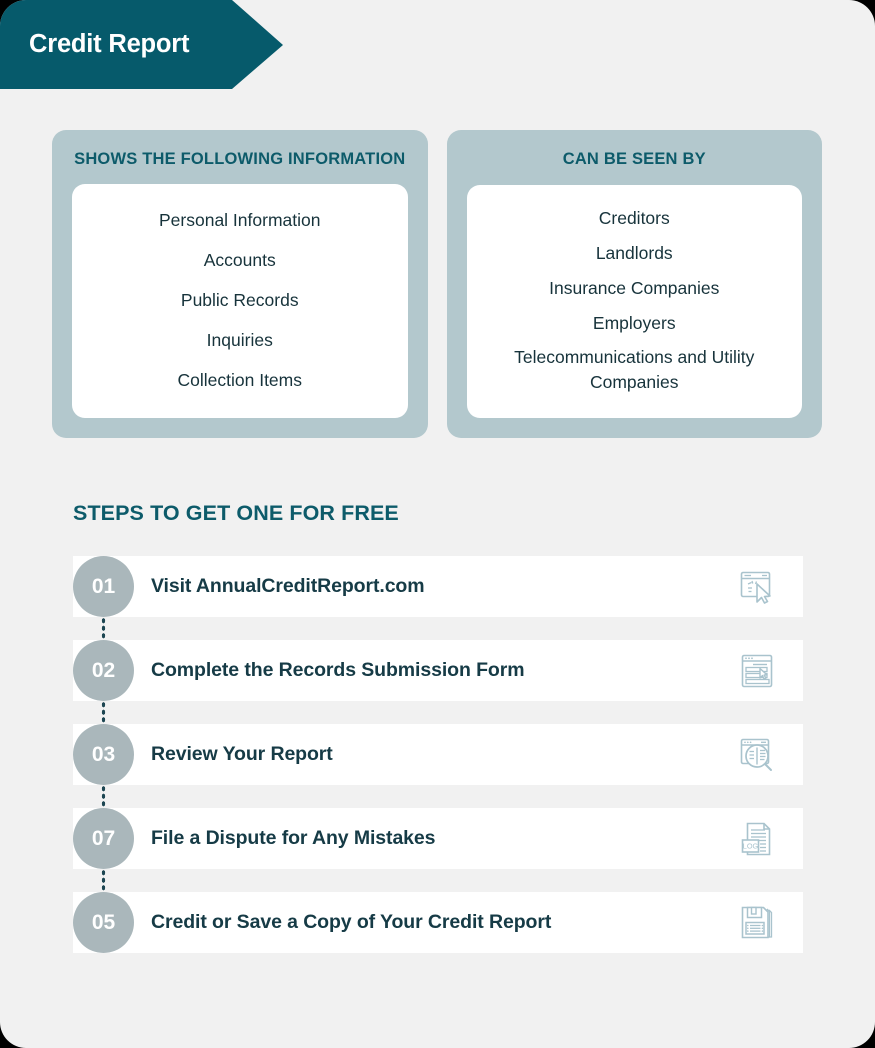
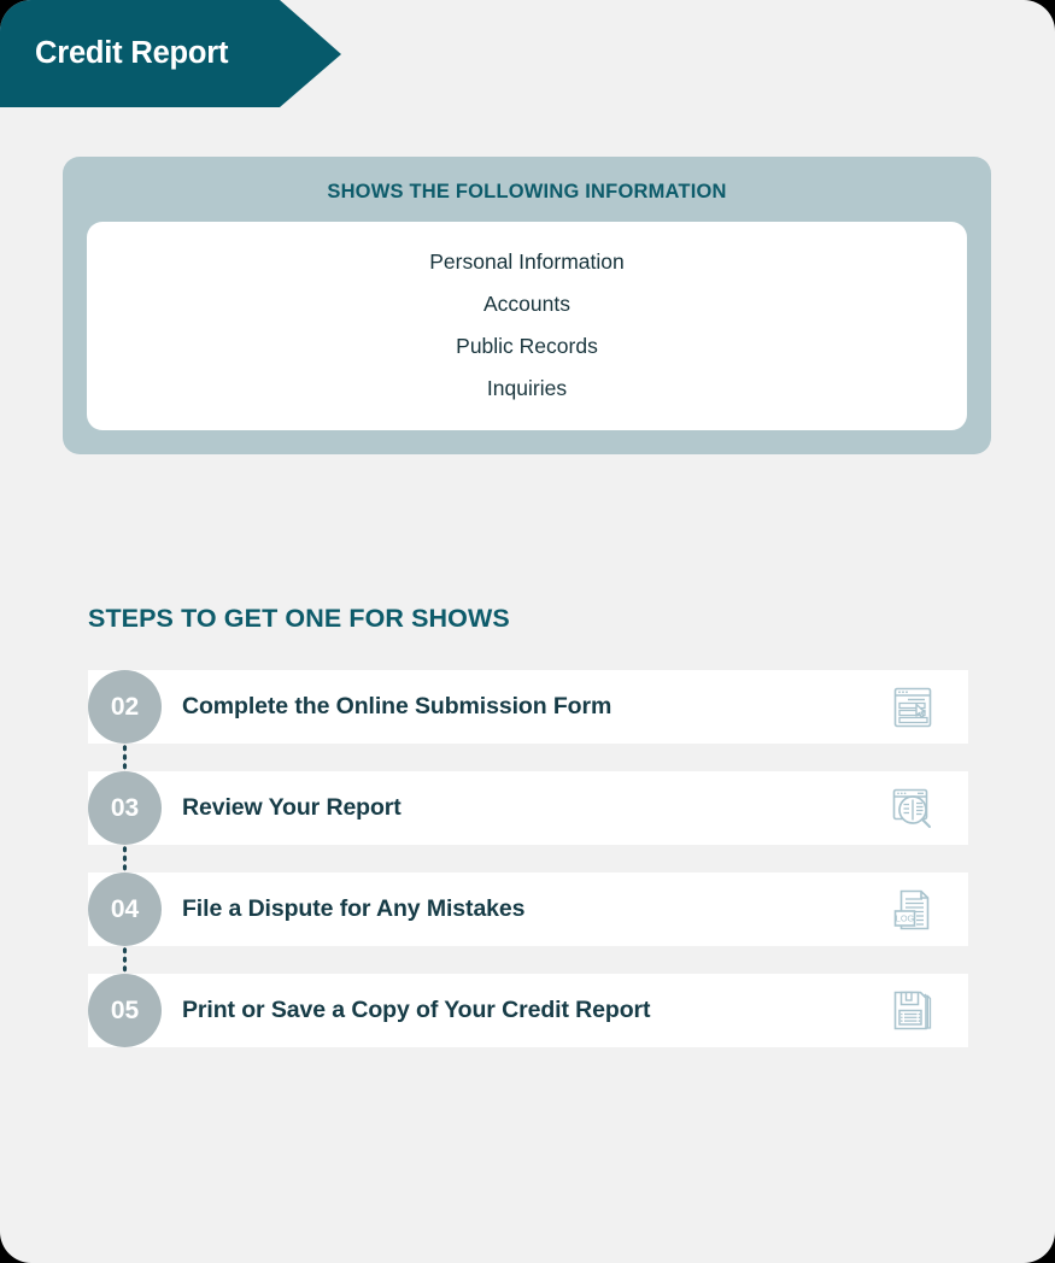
  Credit Report
  SHOWS THE FOLLOWING INFORMATION
  Personal Information
  Accounts
  Public Records
  Inquiries
- Collection Items
- CAN BE SEEN BY
- Creditors
- Landlords
- Insurance Companies
- Employers
- Telecommunications and Utility Companies
- STEPS TO GET ONE FOR FREE
+ STEPS TO GET ONE FOR SHOWS
- 01
- Visit AnnualCreditReport.com
  02
- Complete the Records Submission Form
+ Complete the Online Submission Form
  03
  Review Your Report
- 07
+ 04
  File a Dispute for Any Mistakes
  LOG
  05
- Credit or Save a Copy of Your Credit Report
+ Print or Save a Copy of Your Credit Report
